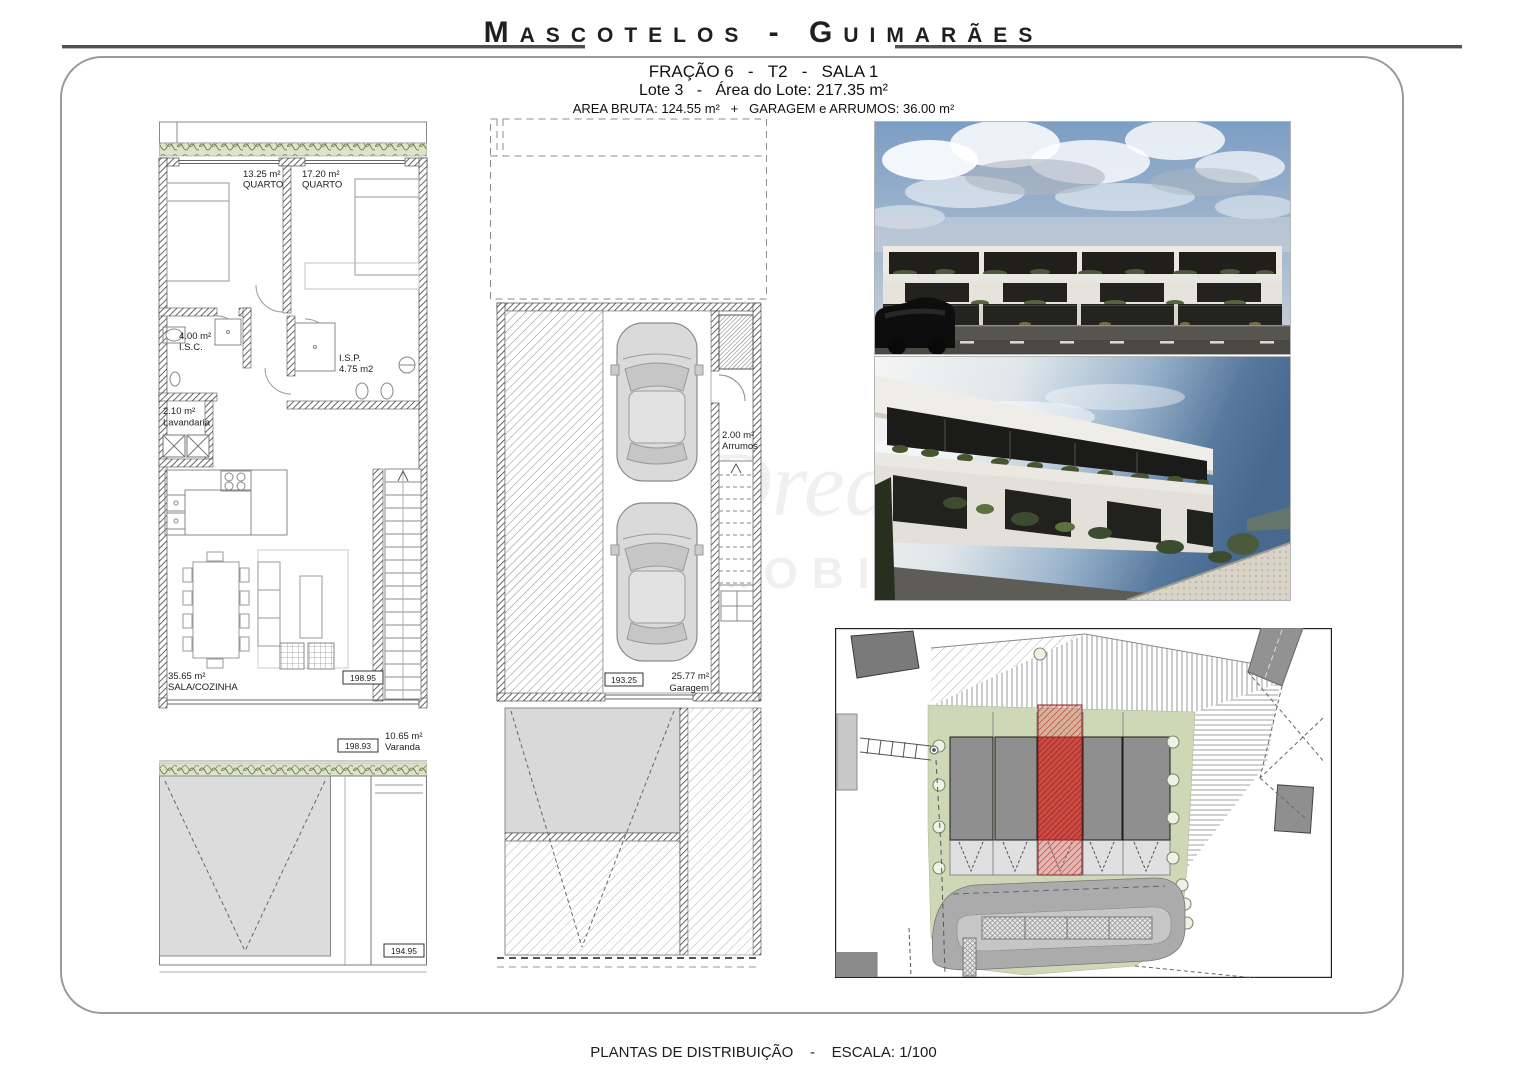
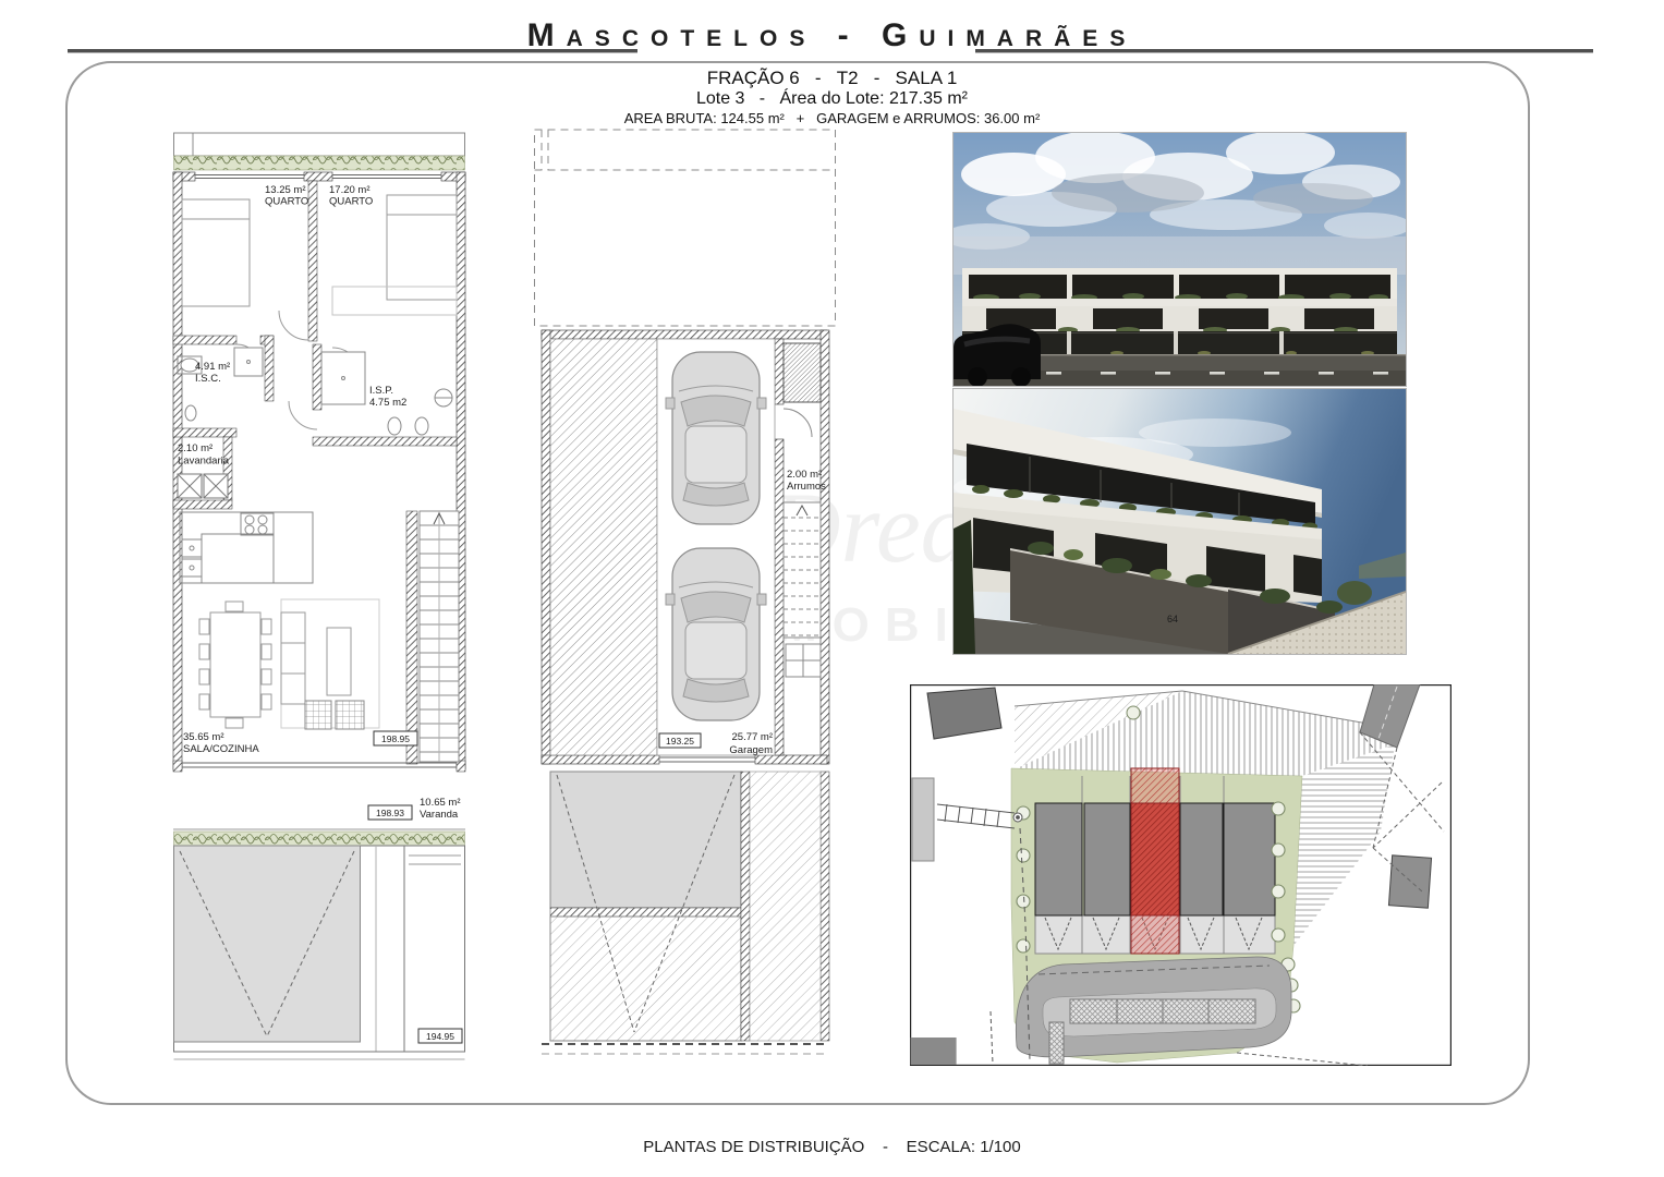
  Mascotelos - Guimarães
  FRAÇÃO 6 - T2 - SALA 1
  Lote 3 - Área do Lote: 217.35 m²
  AREA BRUTA: 124.55 m² + GARAGEM e ARRUMOS: 36.00 m²
  13.25 m²
  QUARTO
  17.20 m²
  QUARTO
- 4.00 m²
+ 4.91 m²
  I.S.C.
  I.S.P.
  4.75 m2
  2.10 m²
  Lavandaria
  35.65 m²
  SALA/COZINHA
  10.65 m²
  Varanda
  198.95
  198.93
  194.95
  2.00 m²
  Arrumos
  193.25
  25.77 m²
  Garagem
+ 64
  PLANTAS DE DISTRIBUIÇÃO - ESCALA: 1/100
